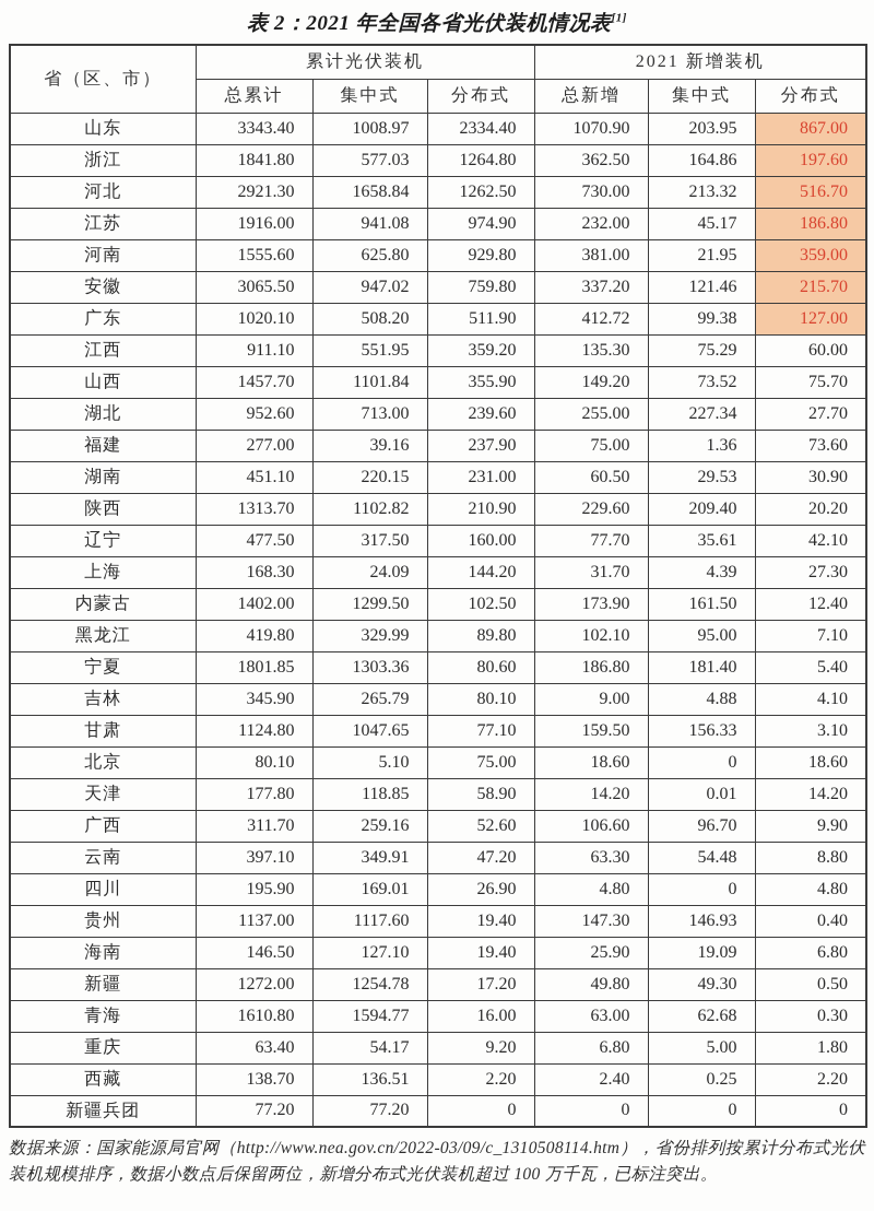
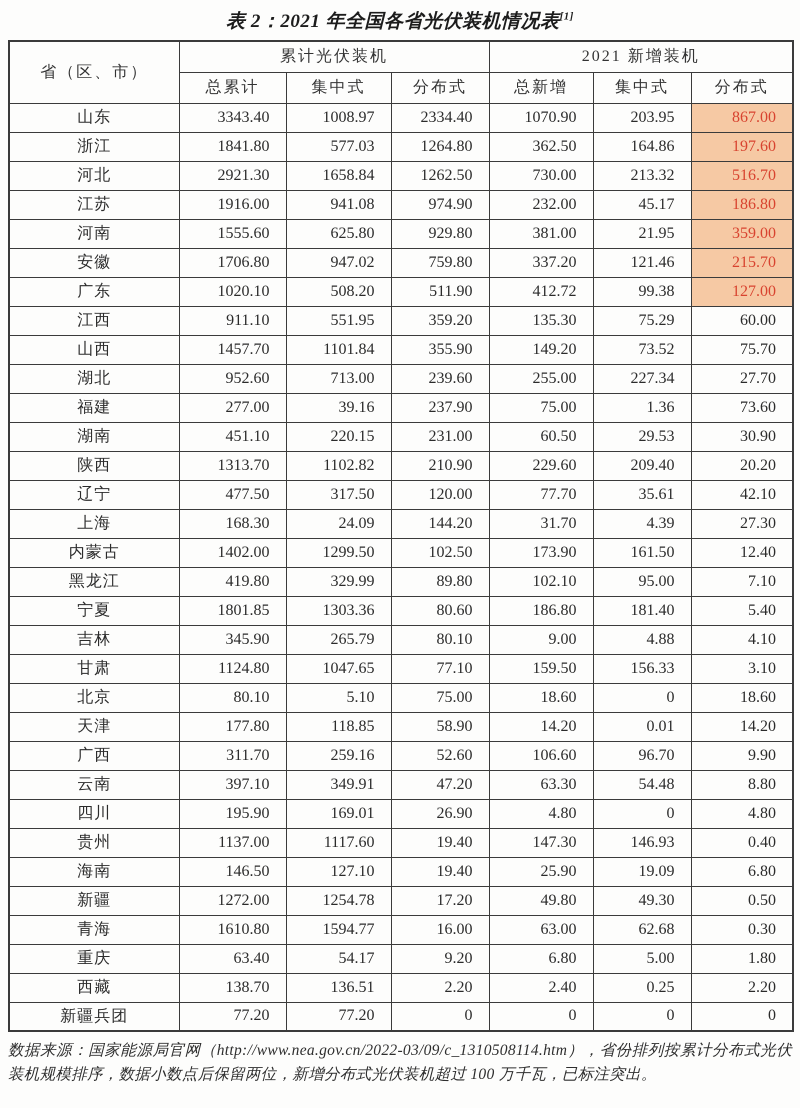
  表 2：2021 年全国各省光伏装机情况表[1]
  省（区、市）	累计光伏装机	2021 新增装机
  总累计	集中式	分布式	总新增	集中式	分布式
  山东	3343.40	1008.97	2334.40	1070.90	203.95	867.00
  浙江	1841.80	577.03	1264.80	362.50	164.86	197.60
  河北	2921.30	1658.84	1262.50	730.00	213.32	516.70
  江苏	1916.00	941.08	974.90	232.00	45.17	186.80
  河南	1555.60	625.80	929.80	381.00	21.95	359.00
- 安徽	3065.50	947.02	759.80	337.20	121.46	215.70
+ 安徽	1706.80	947.02	759.80	337.20	121.46	215.70
  广东	1020.10	508.20	511.90	412.72	99.38	127.00
  江西	911.10	551.95	359.20	135.30	75.29	60.00
  山西	1457.70	1101.84	355.90	149.20	73.52	75.70
  湖北	952.60	713.00	239.60	255.00	227.34	27.70
  福建	277.00	39.16	237.90	75.00	1.36	73.60
  湖南	451.10	220.15	231.00	60.50	29.53	30.90
  陕西	1313.70	1102.82	210.90	229.60	209.40	20.20
- 辽宁	477.50	317.50	160.00	77.70	35.61	42.10
+ 辽宁	477.50	317.50	120.00	77.70	35.61	42.10
  上海	168.30	24.09	144.20	31.70	4.39	27.30
  内蒙古	1402.00	1299.50	102.50	173.90	161.50	12.40
  黑龙江	419.80	329.99	89.80	102.10	95.00	7.10
  宁夏	1801.85	1303.36	80.60	186.80	181.40	5.40
  吉林	345.90	265.79	80.10	9.00	4.88	4.10
  甘肃	1124.80	1047.65	77.10	159.50	156.33	3.10
  北京	80.10	5.10	75.00	18.60	0	18.60
  天津	177.80	118.85	58.90	14.20	0.01	14.20
  广西	311.70	259.16	52.60	106.60	96.70	9.90
  云南	397.10	349.91	47.20	63.30	54.48	8.80
  四川	195.90	169.01	26.90	4.80	0	4.80
  贵州	1137.00	1117.60	19.40	147.30	146.93	0.40
  海南	146.50	127.10	19.40	25.90	19.09	6.80
  新疆	1272.00	1254.78	17.20	49.80	49.30	0.50
  青海	1610.80	1594.77	16.00	63.00	62.68	0.30
  重庆	63.40	54.17	9.20	6.80	5.00	1.80
  西藏	138.70	136.51	2.20	2.40	0.25	2.20
  新疆兵团	77.20	77.20	0	0	0	0
  数据来源：国家能源局官网（http://www.nea.gov.cn/2022-03/09/c_1310508114.htm），省份排列按累计分布式光伏装机规模排序，数据小数点后保留两位，新增分布式光伏装机超过 100 万千瓦，已标注突出。
